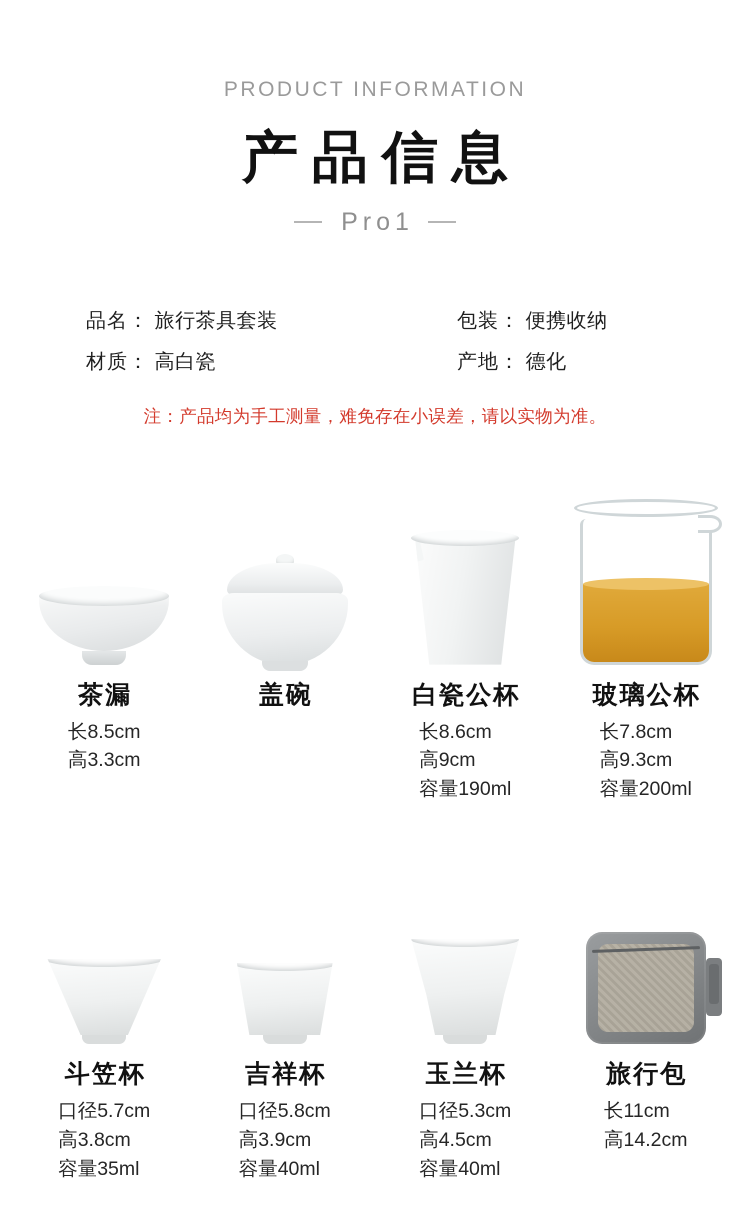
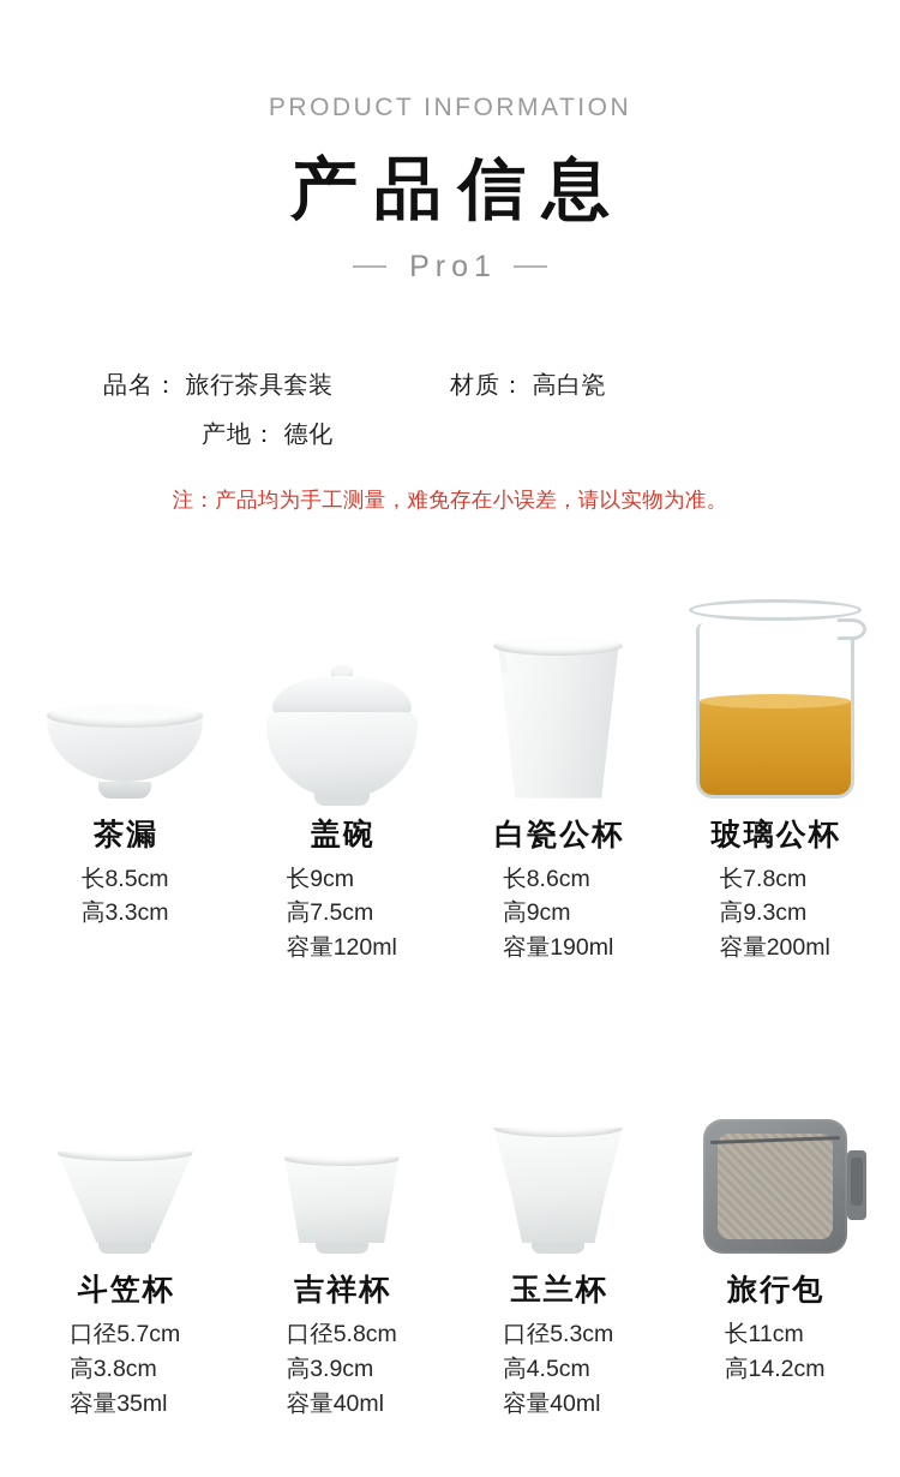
  PRODUCT INFORMATION
  产品信息
  Pro1
  品名： 旅行茶具套装
- 包装： 便携收纳
  材质： 高白瓷
  产地： 德化
  注：产品均为手工测量，难免存在小误差，请以实物为准。
  茶漏
  长8.5cm
  高3.3cm
  盖碗
+ 长9cm
+ 高7.5cm
+ 容量120ml
  白瓷公杯
  长8.6cm
  高9cm
  容量190ml
  玻璃公杯
  长7.8cm
  高9.3cm
  容量200ml
  斗笠杯
  口径5.7cm
  高3.8cm
  容量35ml
  吉祥杯
  口径5.8cm
  高3.9cm
  容量40ml
  玉兰杯
  口径5.3cm
  高4.5cm
  容量40ml
  旅行包
  长11cm
  高14.2cm
